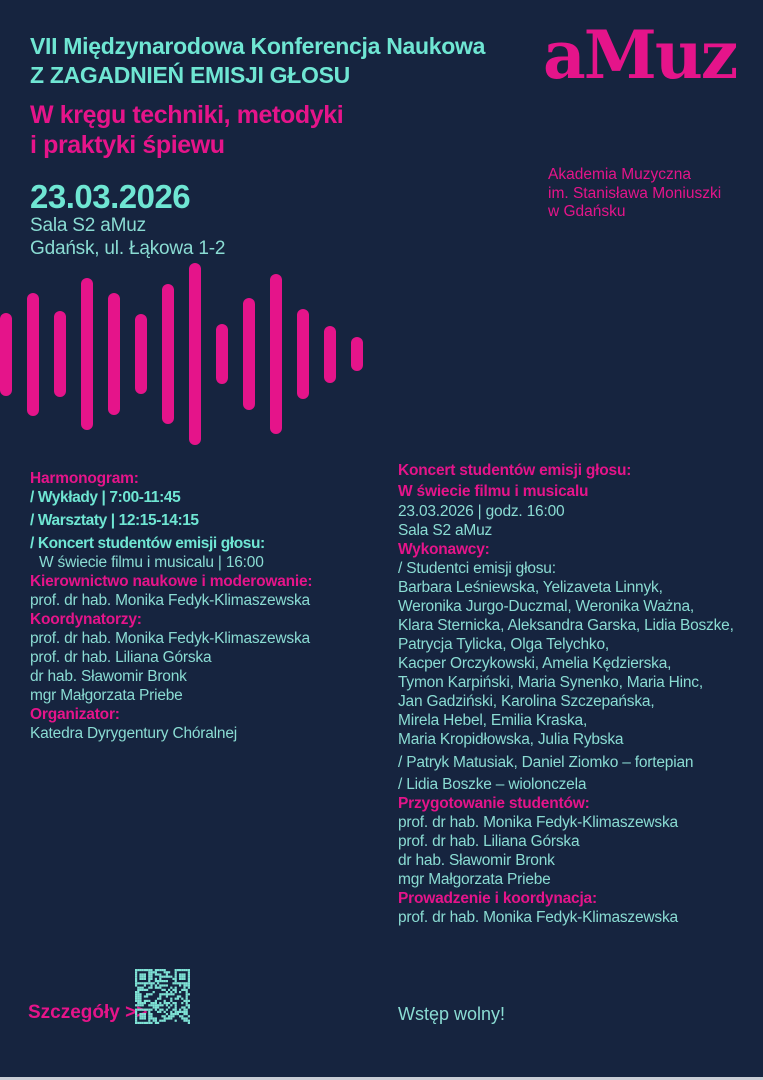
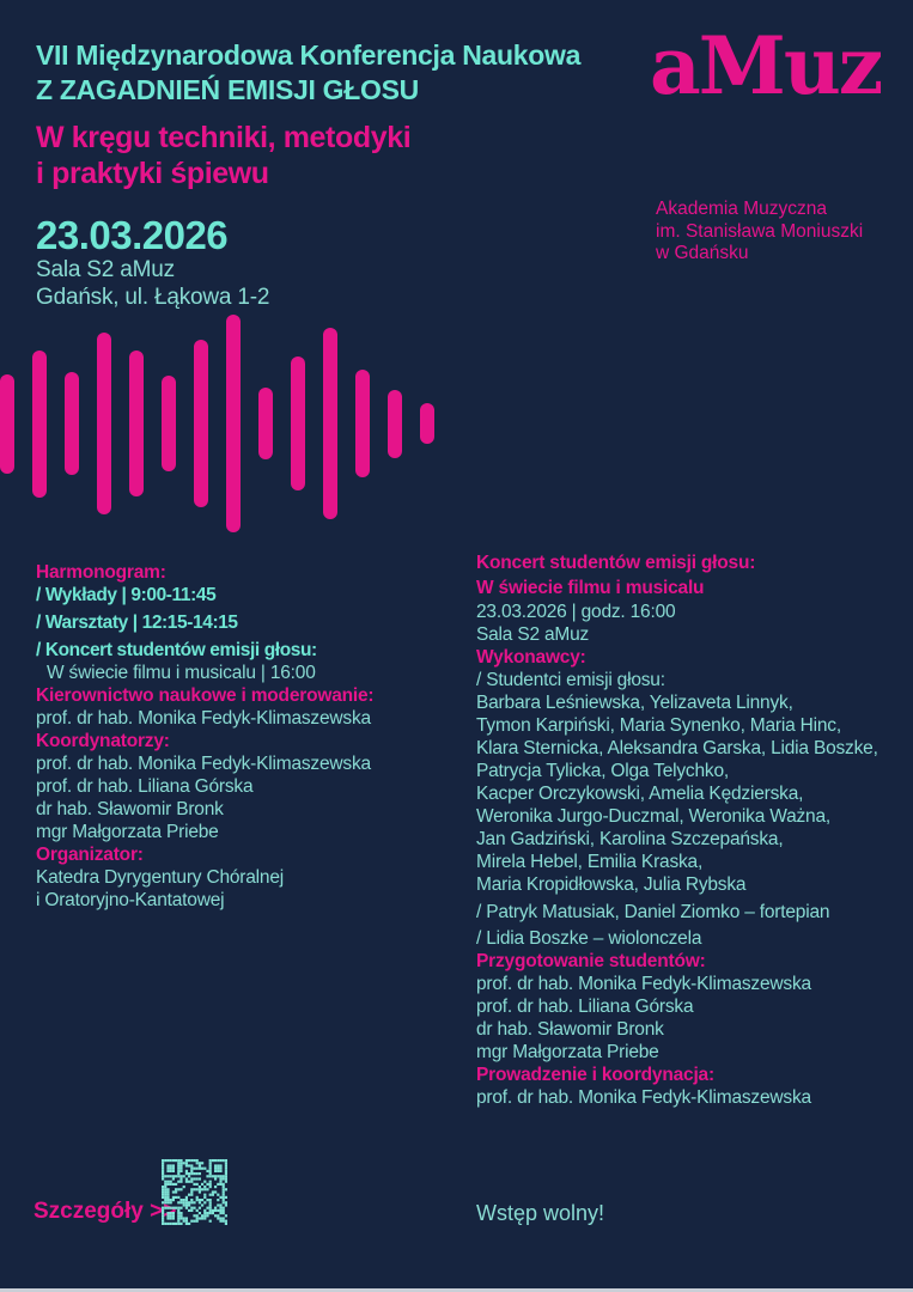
  VII Międzynarodowa Konferencja Naukowa
  Z ZAGADNIEŃ EMISJI GŁOSU
  W kręgu techniki, metodyki
  i praktyki śpiewu
  aMuz
  Akademia Muzyczna
  im. Stanisława Moniuszki
  w Gdańsku
  23.03.2026
  Sala S2 aMuz
  Gdańsk, ul. Łąkowa 1-2
  Harmonogram:
- / Wykłady | 7:00-11:45
+ / Wykłady | 9:00-11:45
  / Warsztaty | 12:15-14:15
  / Koncert studentów emisji głosu:
  W świecie filmu i musicalu | 16:00
  Kierownictwo naukowe i moderowanie:
  prof. dr hab. Monika Fedyk-Klimaszewska
  Koordynatorzy:
  prof. dr hab. Monika Fedyk-Klimaszewska
  prof. dr hab. Liliana Górska
  dr hab. Sławomir Bronk
  mgr Małgorzata Priebe
  Organizator:
  Katedra Dyrygentury Chóralnej
+ i Oratoryjno-Kantatowej
  Koncert studentów emisji głosu:
  W świecie filmu i musicalu
  23.03.2026 | godz. 16:00
  Sala S2 aMuz
  Wykonawcy:
  / Studentci emisji głosu:
  Barbara Leśniewska, Yelizaveta Linnyk,
- Weronika Jurgo-Duczmal, Weronika Ważna,
+ Tymon Karpiński, Maria Synenko, Maria Hinc,
  Klara Sternicka, Aleksandra Garska, Lidia Boszke,
  Patrycja Tylicka, Olga Telychko,
  Kacper Orczykowski, Amelia Kędzierska,
- Tymon Karpiński, Maria Synenko, Maria Hinc,
+ Weronika Jurgo-Duczmal, Weronika Ważna,
  Jan Gadziński, Karolina Szczepańska,
  Mirela Hebel, Emilia Kraska,
  Maria Kropidłowska, Julia Rybska
  / Patryk Matusiak, Daniel Ziomko – fortepian
  / Lidia Boszke – wiolonczela
  Przygotowanie studentów:
  prof. dr hab. Monika Fedyk-Klimaszewska
  prof. dr hab. Liliana Górska
  dr hab. Sławomir Bronk
  mgr Małgorzata Priebe
  Prowadzenie i koordynacja:
  prof. dr hab. Monika Fedyk-Klimaszewska
  Szczegóły >>
  Wstęp wolny!
